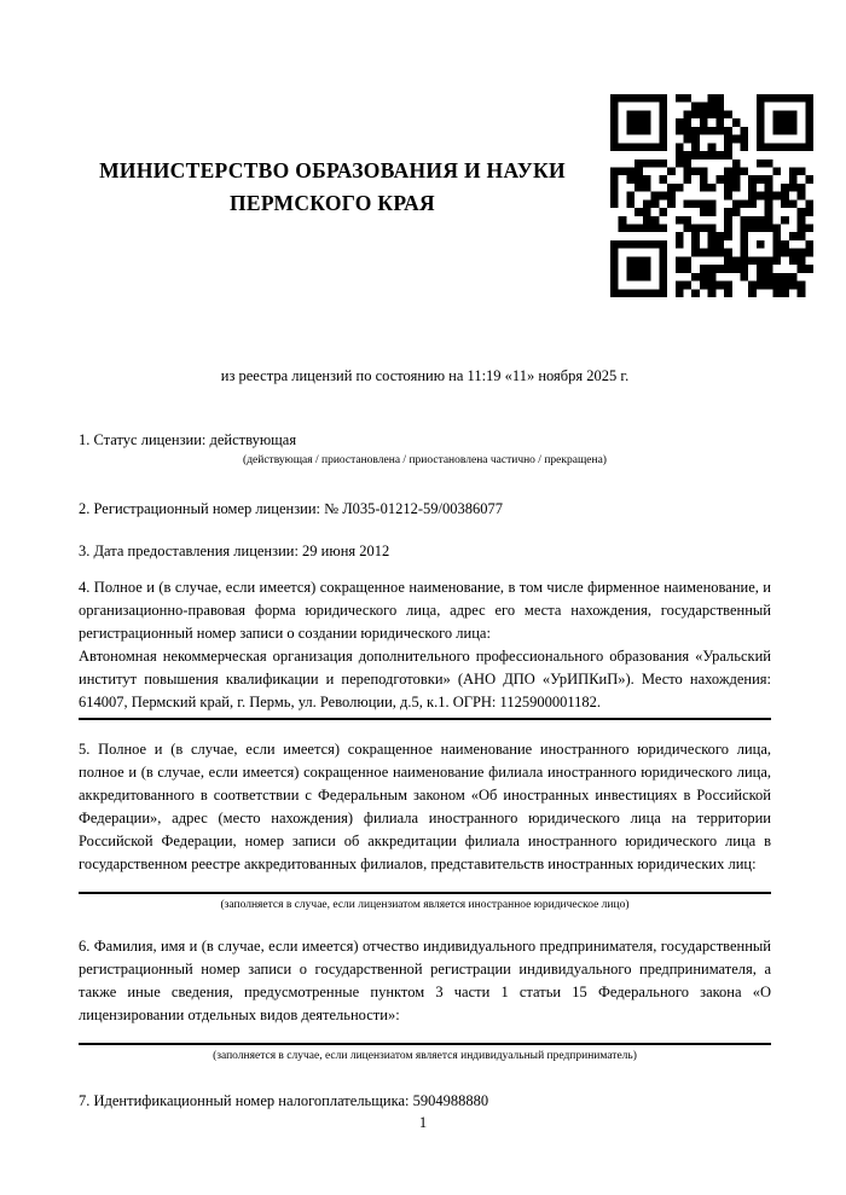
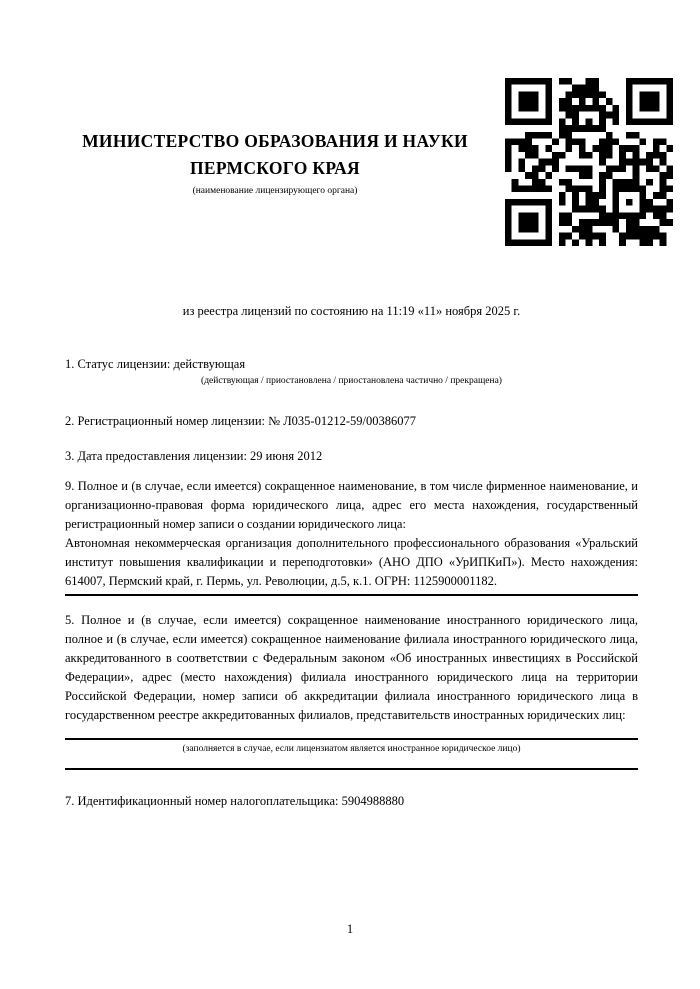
  МИНИСТЕРСТВО ОБРАЗОВАНИЯ И НАУКИ
  ПЕРМСКОГО КРАЯ
+ (наименование лицензирующего органа)
  из реестра лицензий по состоянию на 11:19 «11» ноября 2025 г.
  1. Статус лицензии: действующая
  (действующая / приостановлена / приостановлена частично / прекращена)
  2. Регистрационный номер лицензии: № Л035-01212-59/00386077
  3. Дата предоставления лицензии: 29 июня 2012
- 4. Полное и (в случае, если имеется) сокращенное наименование, в том числе фирменное наименование, и организационно-правовая форма юридического лица, адрес его места нахождения, государственный регистрационный номер записи о создании юридического лица:
+ 9. Полное и (в случае, если имеется) сокращенное наименование, в том числе фирменное наименование, и организационно-правовая форма юридического лица, адрес его места нахождения, государственный регистрационный номер записи о создании юридического лица:
  Автономная некоммерческая организация дополнительного профессионального образования «Уральский институт повышения квалификации и переподготовки» (АНО ДПО «УрИПКиП»). Место нахождения: 614007, Пермский край, г. Пермь, ул. Революции, д.5, к.1. ОГРН: 1125900001182.
  5. Полное и (в случае, если имеется) сокращенное наименование иностранного юридического лица, полное и (в случае, если имеется) сокращенное наименование филиала иностранного юридического лица, аккредитованного в соответствии с Федеральным законом «Об иностранных инвестициях в Российской Федерации», адрес (место нахождения) филиала иностранного юридического лица на территории Российской Федерации, номер записи об аккредитации филиала иностранного юридического лица в государственном реестре аккредитованных филиалов, представительств иностранных юридических лиц:
  (заполняется в случае, если лицензиатом является иностранное юридическое лицо)
- 6. Фамилия, имя и (в случае, если имеется) отчество индивидуального предпринимателя, государственный регистрационный номер записи о государственной регистрации индивидуального предпринимателя, а также иные сведения, предусмотренные пунктом 3 части 1 статьи 15 Федерального закона «О лицензировании отдельных видов деятельности»:
- (заполняется в случае, если лицензиатом является индивидуальный предприниматель)
  7. Идентификационный номер налогоплательщика: 5904988880
  1
